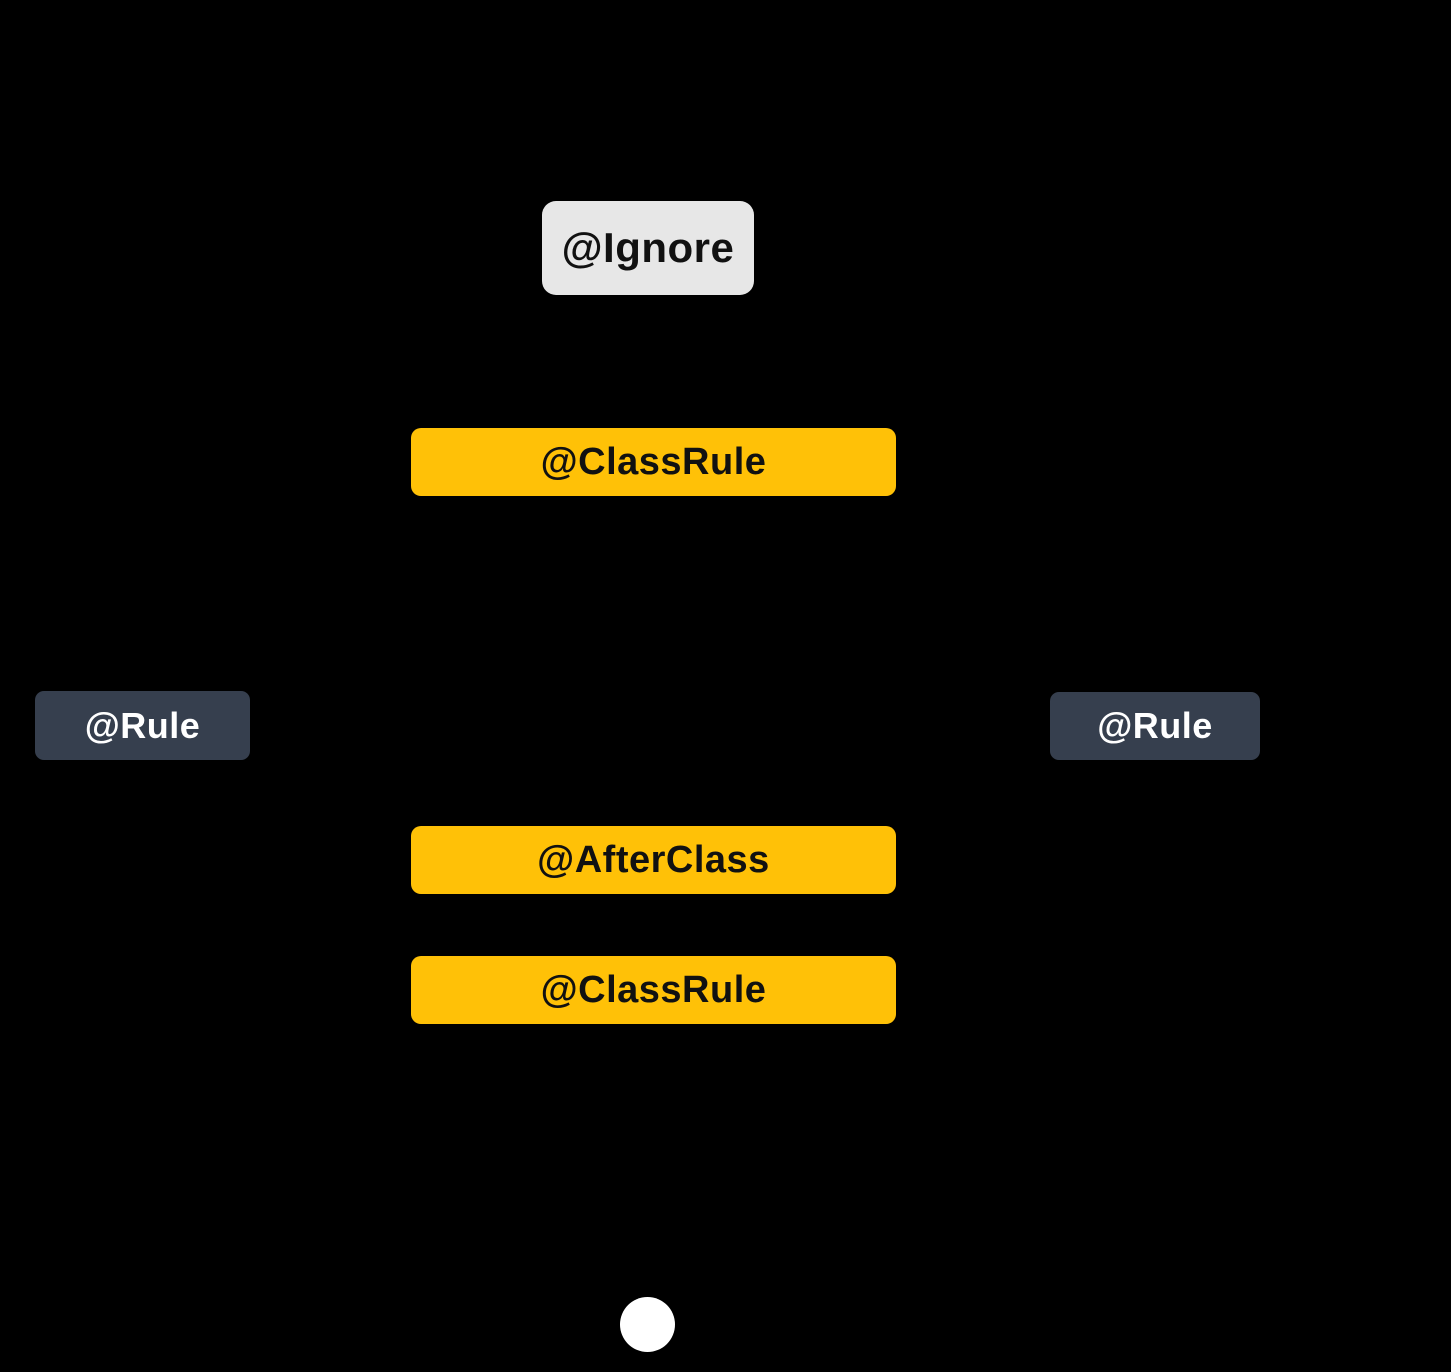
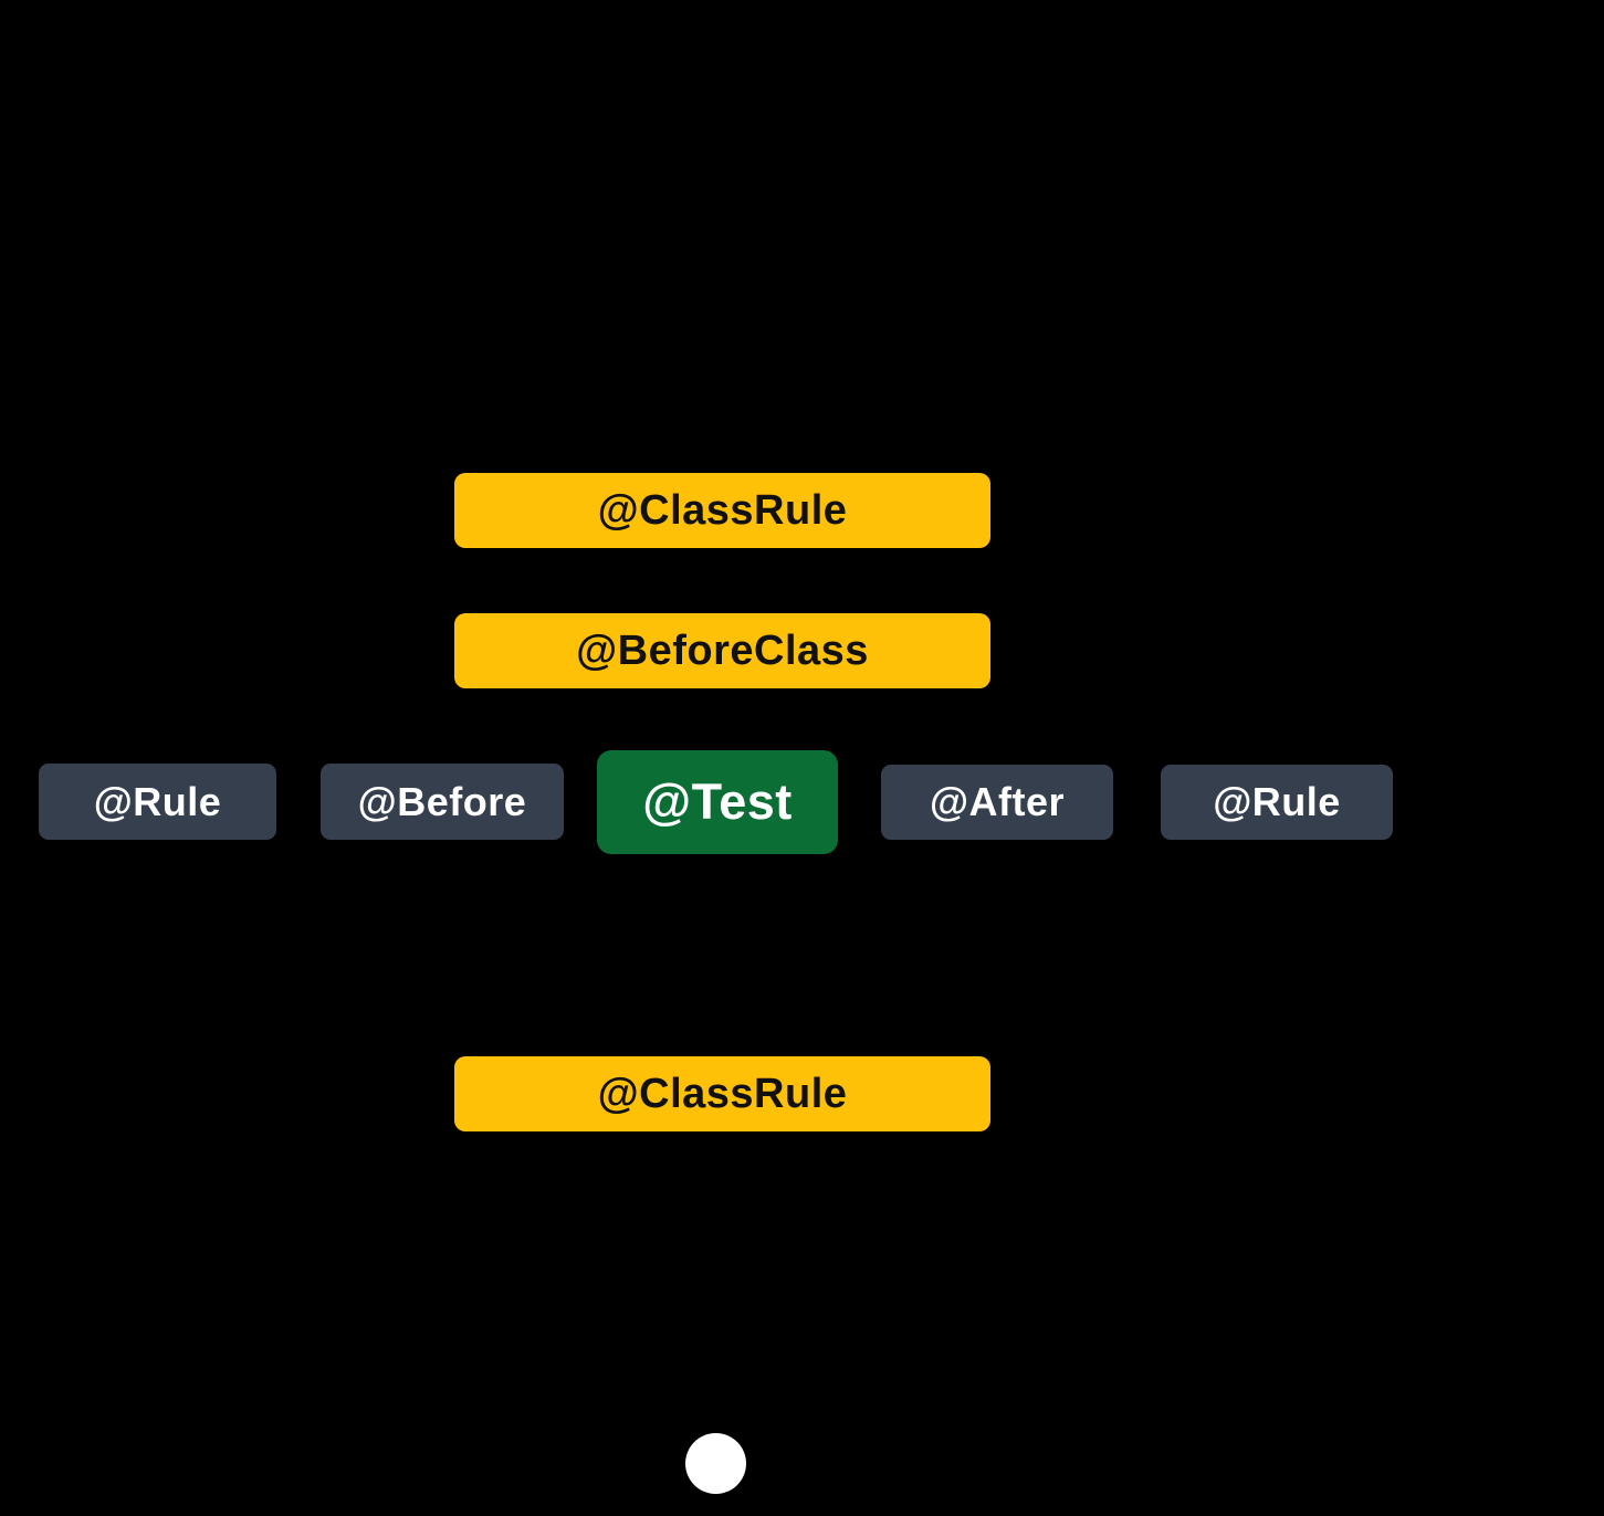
- @Ignore
  @ClassRule
+ @BeforeClass
  @Rule
+ @Before
+ @Test
+ @After
  @Rule
- @AfterClass
  @ClassRule
